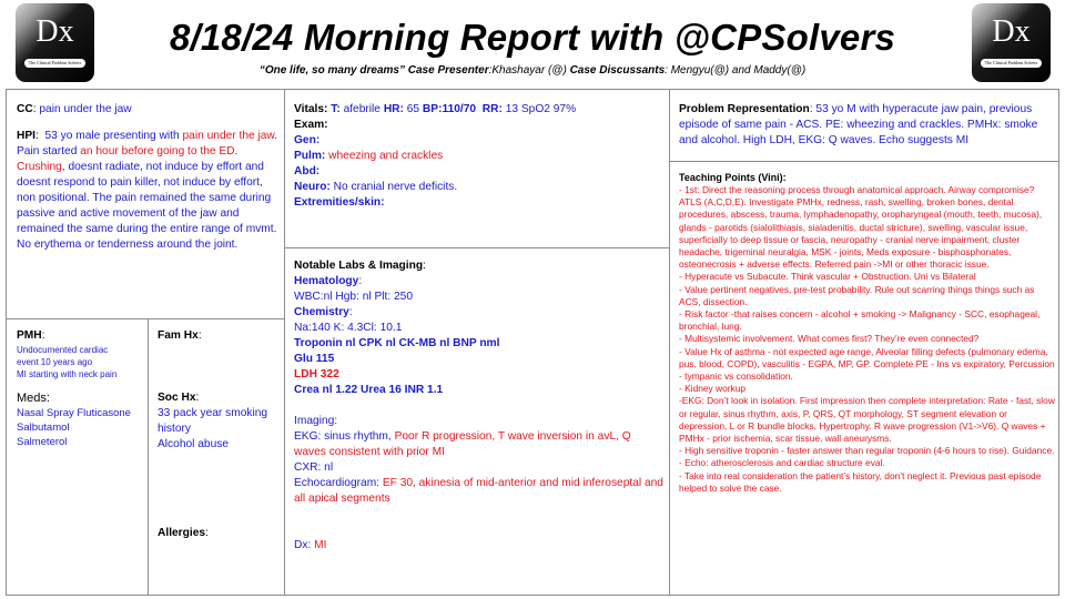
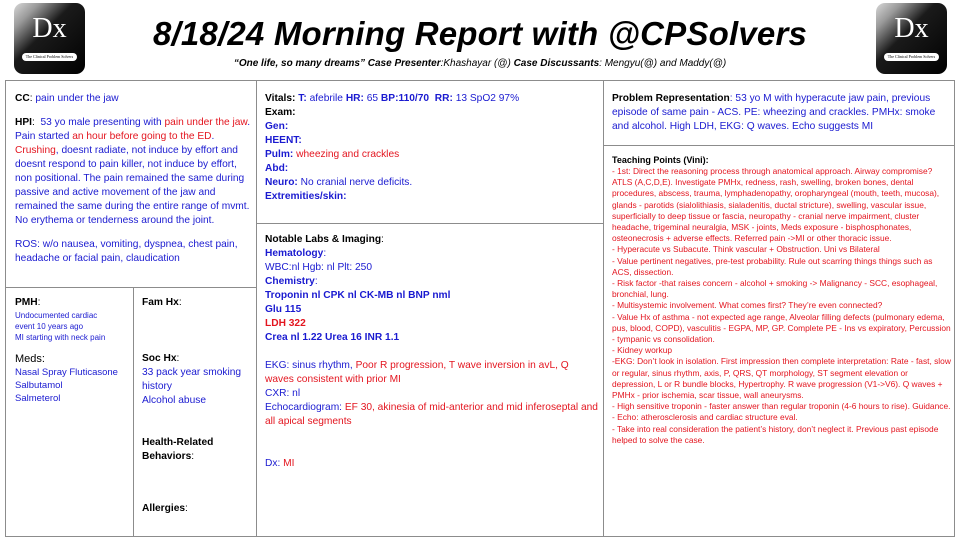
  Dx
  Dx
  8/18/24 Morning Report with @CPSolvers
  “One life, so many dreams” Case Presenter:Khashayar (@) Case Discussants: Mengyu(@) and Maddy(@)
  CC: pain under the jaw
  HPI: 53 yo male presenting with pain under the jaw. Pain started an hour before going to the ED. Crushing, doesnt radiate, not induce by effort and doesnt respond to pain killer, not induce by effort, non positional. The pain remained the same during passive and active movement of the jaw and remained the same during the entire range of mvmt. No erythema or tenderness around the joint.
+ ROS: w/o nausea, vomiting, dyspnea, chest pain, headache or facial pain, claudication
  PMH:
  Undocumented cardiac
  event 10 years ago
  MI starting with neck pain
  Meds:
  Nasal Spray Fluticasone
  Salbutamol
  Salmeterol
  Fam Hx:
  Soc Hx:
  33 pack year smoking history
  Alcohol abuse
+ Health-Related Behaviors:
  Allergies:
  Vitals: T: afebrile HR: 65 BP:110/70 RR: 13 SpO2 97%
  Exam:
  Gen:
+ HEENT:
  Pulm: wheezing and crackles
  Abd:
  Neuro: No cranial nerve deficits.
  Extremities/skin:
  Notable Labs & Imaging:
  Hematology:
  WBC:nl Hgb: nl Plt: 250
  Chemistry:
- Na:140 K: 4.3Cl: 10.1
  Troponin nl CPK nl CK-MB nl BNP nml
  Glu 115
  LDH 322
  Crea nl 1.22 Urea 16 INR 1.1
- Imaging:
  EKG: sinus rhythm, Poor R progression, T wave inversion in avL, Q waves consistent with prior MI
  CXR: nl
  Echocardiogram: EF 30, akinesia of mid-anterior and mid inferoseptal and all apical segments
  Dx: MI
  Problem Representation: 53 yo M with hyperacute jaw pain, previous episode of same pain - ACS. PE: wheezing and crackles. PMHx: smoke and alcohol. High LDH, EKG: Q waves. Echo suggests MI
  Teaching Points (Vini):
  - 1st: Direct the reasoning process through anatomical approach. Airway compromise? ATLS (A,C,D,E). Investigate PMHx, redness, rash, swelling, broken bones, dental procedures, abscess, trauma, lymphadenopathy, oropharyngeal (mouth, teeth, mucosa), glands - parotids (sialolithiasis, sialadenitis, ductal stricture), swelling, vascular issue, superficially to deep tissue or fascia, neuropathy - cranial nerve impairment, cluster headache, trigeminal neuralgia, MSK - joints, Meds exposure - bisphosphonates, osteonecrosis + adverse effects. Referred pain ->MI or other thoracic issue.
  - Hyperacute vs Subacute. Think vascular + Obstruction. Uni vs Bilateral
  - Value pertinent negatives, pre-test probability. Rule out scarring things things such as ACS, dissection.
  - Risk factor -that raises concern - alcohol + smoking -> Malignancy - SCC, esophageal, bronchial, lung.
  - Multisystemic involvement. What comes first? They’re even connected?
  - Value Hx of asthma - not expected age range, Alveolar filling defects (pulmonary edema, pus, blood, COPD), vasculitis - EGPA, MP, GP. Complete PE - Ins vs expiratory, Percussion - tympanic vs consolidation.
  - Kidney workup
  -EKG: Don’t look in isolation. First impression then complete interpretation: Rate - fast, slow or regular, sinus rhythm, axis, P, QRS, QT morphology, ST segment elevation or depression, L or R bundle blocks, Hypertrophy. R wave progression (V1->V6). Q waves + PMHx - prior ischemia, scar tissue, wall aneurysms.
  - High sensitive troponin - faster answer than regular troponin (4-6 hours to rise). Guidance.
  - Echo: atherosclerosis and cardiac structure eval.
  - Take into real consideration the patient’s history, don’t neglect it. Previous past episode helped to solve the case.
